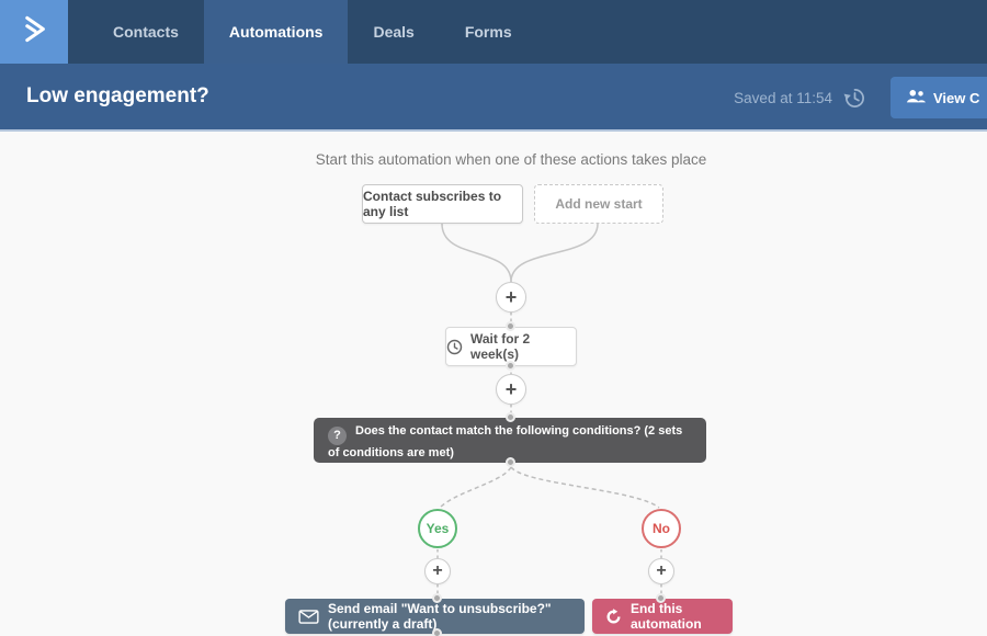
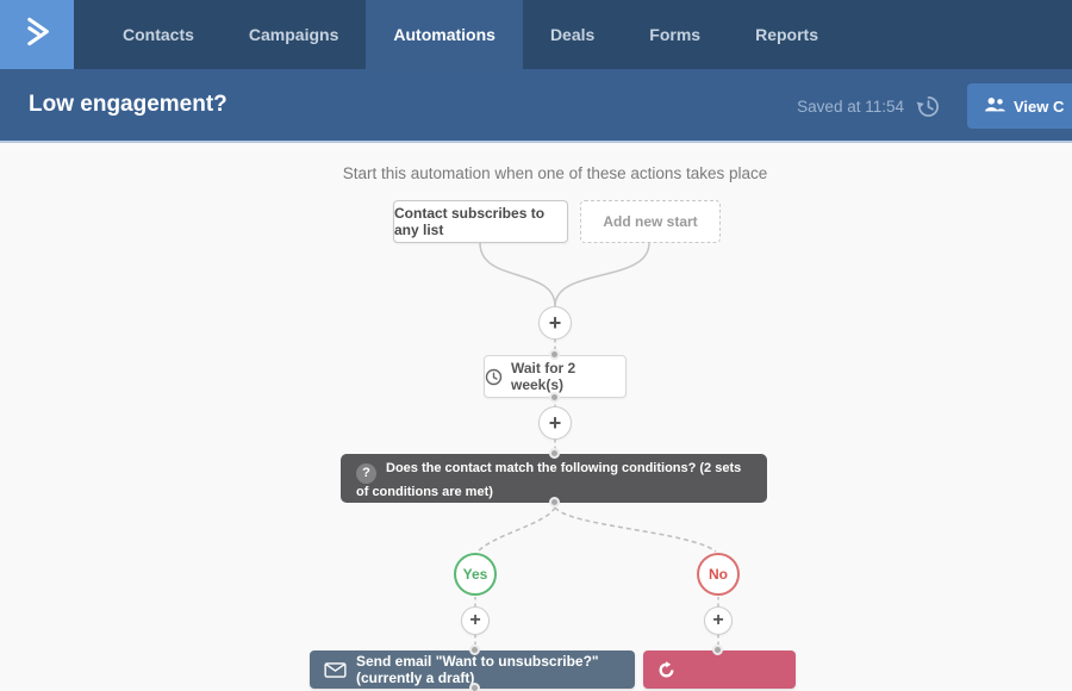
  Contacts
+ Campaigns
  Automations
  Deals
  Forms
+ Reports
  Low engagement?
  Saved at 11:54
  View C
  Start this automation when one of these actions takes place
  Contact subscribes to any list
  Add new start
  +
  Wait for 2 week(s)
  +
  ? Does the contact match the following conditions? (2 sets of conditions are met)
  Yes
  No
  +
  +
  Send email "Want to unsubscribe?" (currently a draft)
- End this automation
